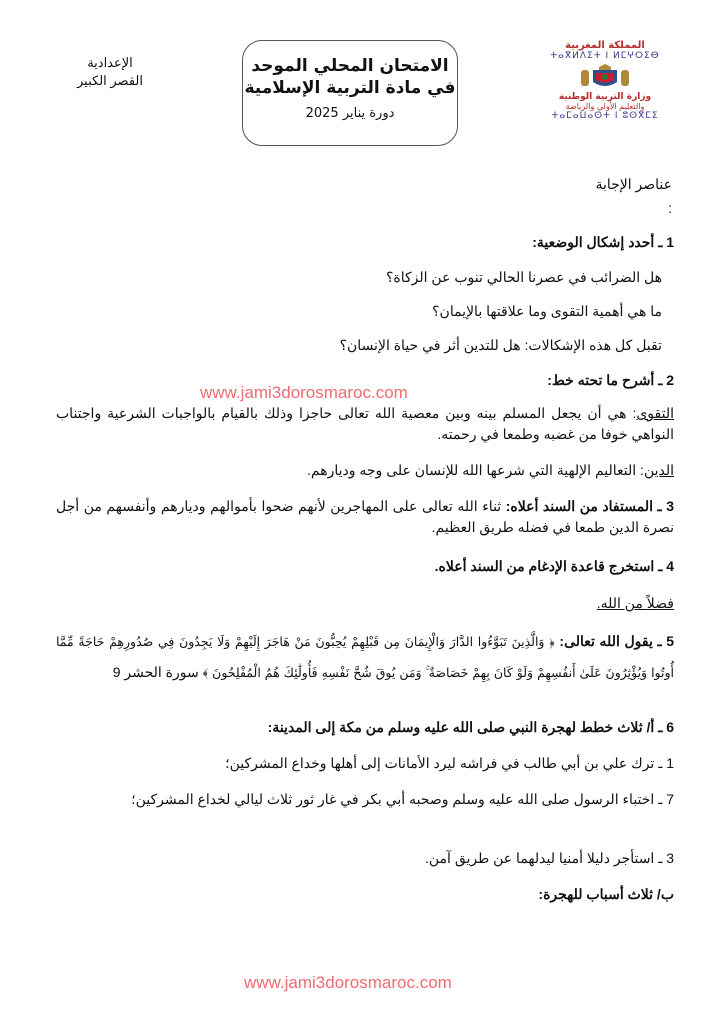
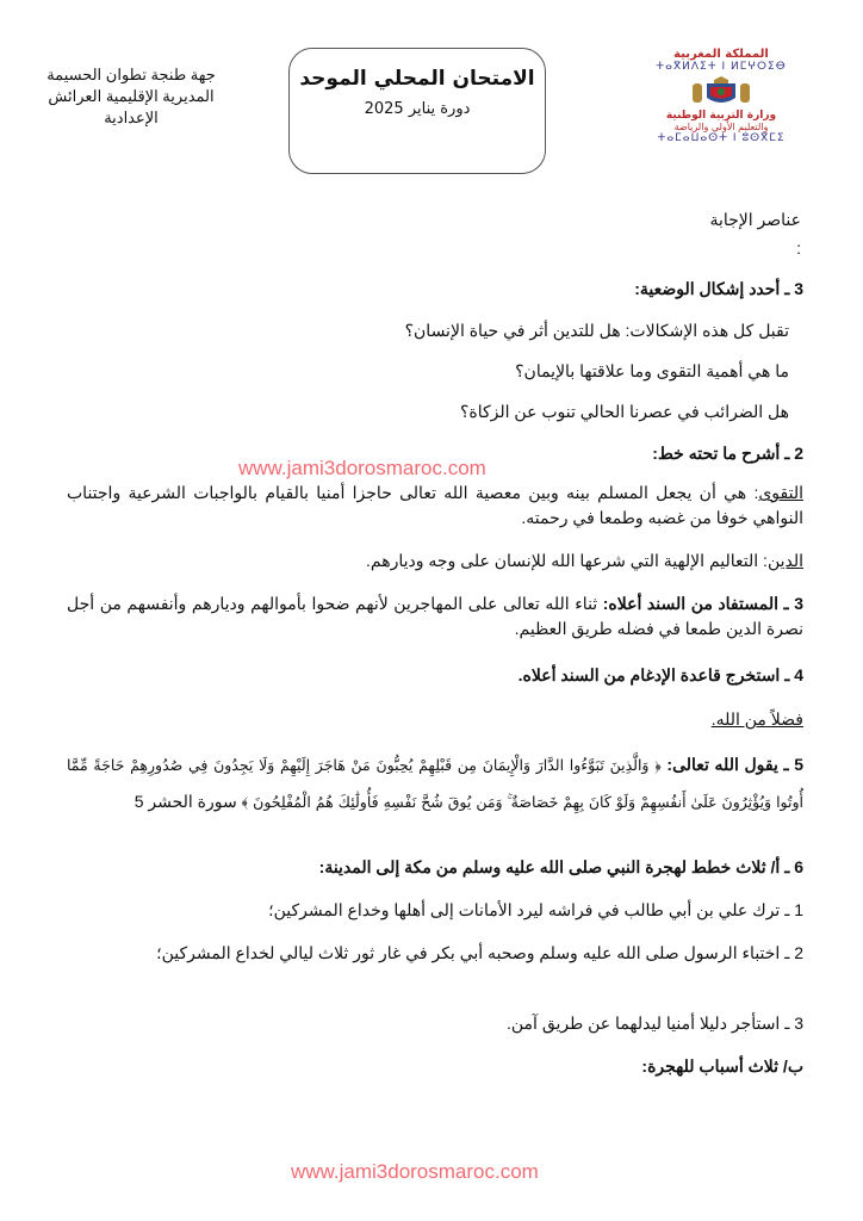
  المملكة المغربية
  ⵜⴰⴳⵍⴷⵉⵜ ⵏ ⵍⵎⵖⵔⵉⴱ
  وزارة التربية الوطنية
  والتعليم الأولي والرياضة
  ⵜⴰⵎⴰⵡⴰⵙⵜ ⵏ ⵓⵙⴳⵎⵉ
  الامتحان المحلي الموحد
- في مادة التربية الإسلامية
  دورة يناير 2025
+ جهة طنجة تطوان الحسيمة
+ المديرية الإقليمية العرائش
  الإعدادية
- القصر الكبير
  عناصر الإجابة
  :
- 1 ـ أحدد إشكال الوضعية:
+ 3 ـ أحدد إشكال الوضعية:
- هل الضرائب في عصرنا الحالي تنوب عن الزكاة؟
+ تقبل كل هذه الإشكالات: هل للتدين أثر في حياة الإنسان؟
  ما هي أهمية التقوى وما علاقتها بالإيمان؟
- تقبل كل هذه الإشكالات: هل للتدين أثر في حياة الإنسان؟
+ هل الضرائب في عصرنا الحالي تنوب عن الزكاة؟
  2 ـ أشرح ما تحته خط:
  www.jami3dorosmaroc.com
- التقوى: هي أن يجعل المسلم بينه وبين معصية الله تعالى حاجزا وذلك بالقيام بالواجبات الشرعية واجتناب النواهي خوفا من غضبه وطمعا في رحمته.
+ التقوى: هي أن يجعل المسلم بينه وبين معصية الله تعالى حاجزا أمنيا بالقيام بالواجبات الشرعية واجتناب النواهي خوفا من غضبه وطمعا في رحمته.
  الدين: التعاليم الإلهية التي شرعها الله للإنسان على وجه وديارهم.
  3 ـ المستفاد من السند أعلاه: ثناء الله تعالى على المهاجرين لأنهم ضحوا بأموالهم وديارهم وأنفسهم من أجل نصرة الدين طمعا في فضله طريق العظيم.
  4 ـ استخرج قاعدة الإدغام من السند أعلاه.
  فضلاً من الله.
- 5 ـ يقول الله تعالى: ﴿ وَالَّذِينَ تَبَوَّءُوا الدَّارَ وَالْإِيمَانَ مِن قَبْلِهِمْ يُحِبُّونَ مَنْ هَاجَرَ إِلَيْهِمْ وَلَا يَجِدُونَ فِي صُدُورِهِمْ حَاجَةً مِّمَّا أُوتُوا وَيُؤْثِرُونَ عَلَىٰ أَنفُسِهِمْ وَلَوْ كَانَ بِهِمْ خَصَاصَةٌ ۚ وَمَن يُوقَ شُحَّ نَفْسِهِ فَأُولَٰئِكَ هُمُ الْمُفْلِحُونَ ﴾ سورة الحشر 9
+ 5 ـ يقول الله تعالى: ﴿ وَالَّذِينَ تَبَوَّءُوا الدَّارَ وَالْإِيمَانَ مِن قَبْلِهِمْ يُحِبُّونَ مَنْ هَاجَرَ إِلَيْهِمْ وَلَا يَجِدُونَ فِي صُدُورِهِمْ حَاجَةً مِّمَّا أُوتُوا وَيُؤْثِرُونَ عَلَىٰ أَنفُسِهِمْ وَلَوْ كَانَ بِهِمْ خَصَاصَةٌ ۚ وَمَن يُوقَ شُحَّ نَفْسِهِ فَأُولَٰئِكَ هُمُ الْمُفْلِحُونَ ﴾ سورة الحشر 5
  6 ـ أ/ ثلاث خطط لهجرة النبي صلى الله عليه وسلم من مكة إلى المدينة:
  1 ـ ترك علي بن أبي طالب في فراشه ليرد الأمانات إلى أهلها وخداع المشركين؛
- 7 ـ اختباء الرسول صلى الله عليه وسلم وصحبه أبي بكر في غار ثور ثلاث ليالي لخداع المشركين؛
+ 2 ـ اختباء الرسول صلى الله عليه وسلم وصحبه أبي بكر في غار ثور ثلاث ليالي لخداع المشركين؛
  3 ـ استأجر دليلا أمنيا ليدلهما عن طريق آمن.
  ب/ ثلاث أسباب للهجرة:
  www.jami3dorosmaroc.com
